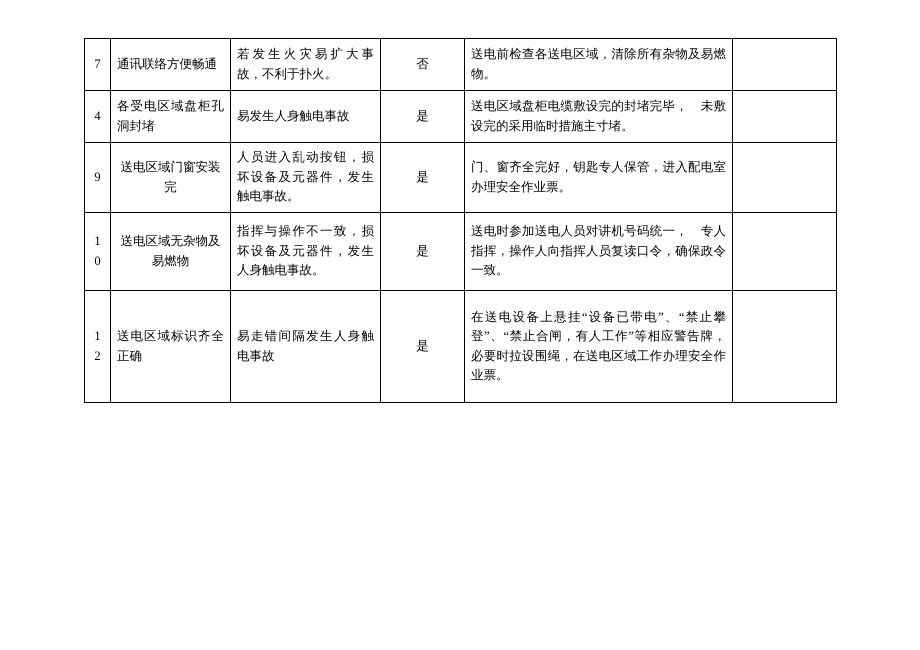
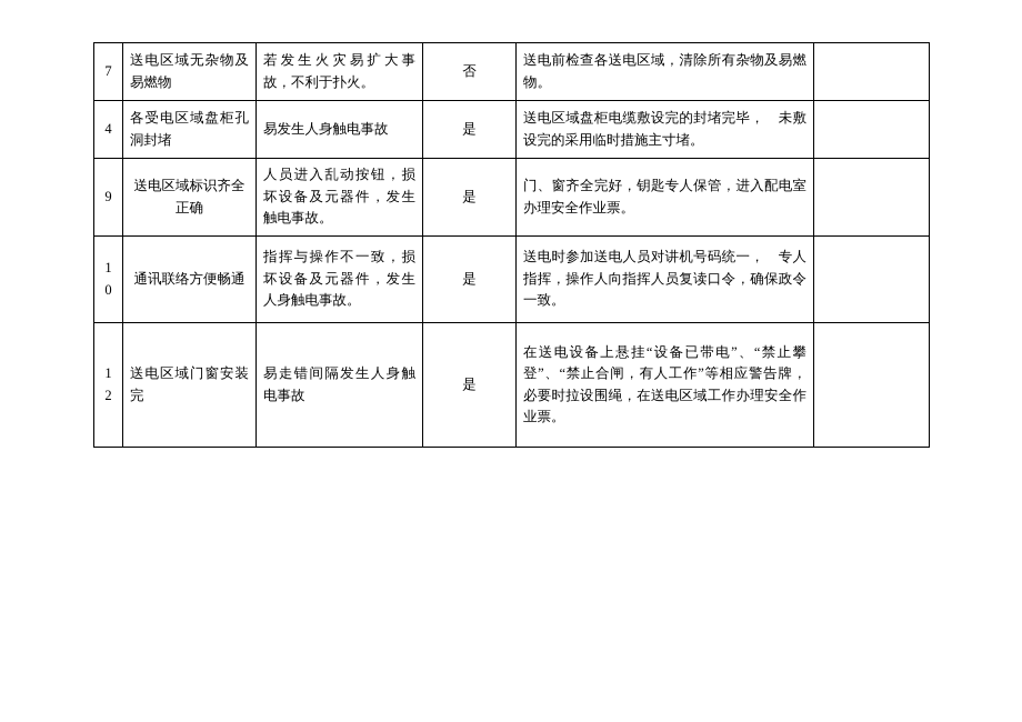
- 7	通讯联络方便畅通	若发生火灾易扩大事故，不利于扑火。	否	送电前检查各送电区域，清除所有杂物及易燃物。
+ 7	送电区域无杂物及易燃物	若发生火灾易扩大事故，不利于扑火。	否	送电前检查各送电区域，清除所有杂物及易燃物。
  4	各受电区域盘柜孔洞封堵	易发生人身触电事故	是	送电区域盘柜电缆敷设完的封堵完毕， 未敷设完的采用临时措施主寸堵。
- 9	送电区域门窗安装完	人员进入乱动按钮，损坏设备及元器件，发生触电事故。	是	门、窗齐全完好，钥匙专人保管，进入配电室办理安全作业票。
+ 9	送电区域标识齐全正确	人员进入乱动按钮，损坏设备及元器件，发生触电事故。	是	门、窗齐全完好，钥匙专人保管，进入配电室办理安全作业票。
- 10	送电区域无杂物及易燃物	指挥与操作不一致，损坏设备及元器件，发生人身触电事故。	是	送电时参加送电人员对讲机号码统一， 专人指挥，操作人向指挥人员复读口令，确保政令一致。
+ 10	通讯联络方便畅通	指挥与操作不一致，损坏设备及元器件，发生人身触电事故。	是	送电时参加送电人员对讲机号码统一， 专人指挥，操作人向指挥人员复读口令，确保政令一致。
- 12	送电区域标识齐全正确	易走错间隔发生人身触电事故	是	在送电设备上悬挂“设备已带电”、“禁止攀登”、“禁止合闸，有人工作”等相应警告牌， 必要时拉设围绳，在送电区域工作办理安全作业票。
+ 12	送电区域门窗安装完	易走错间隔发生人身触电事故	是	在送电设备上悬挂“设备已带电”、“禁止攀登”、“禁止合闸，有人工作”等相应警告牌， 必要时拉设围绳，在送电区域工作办理安全作业票。
